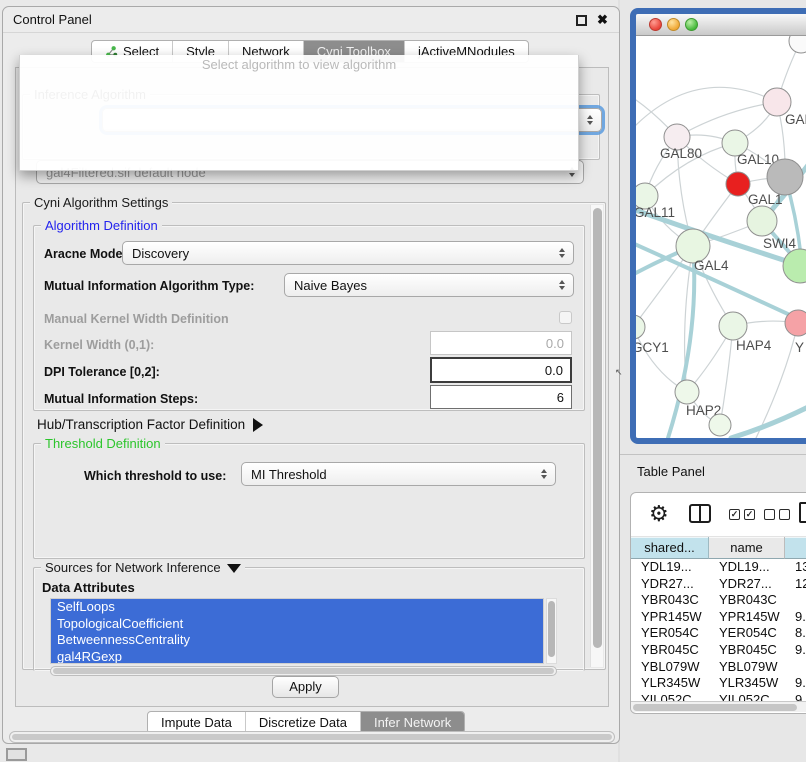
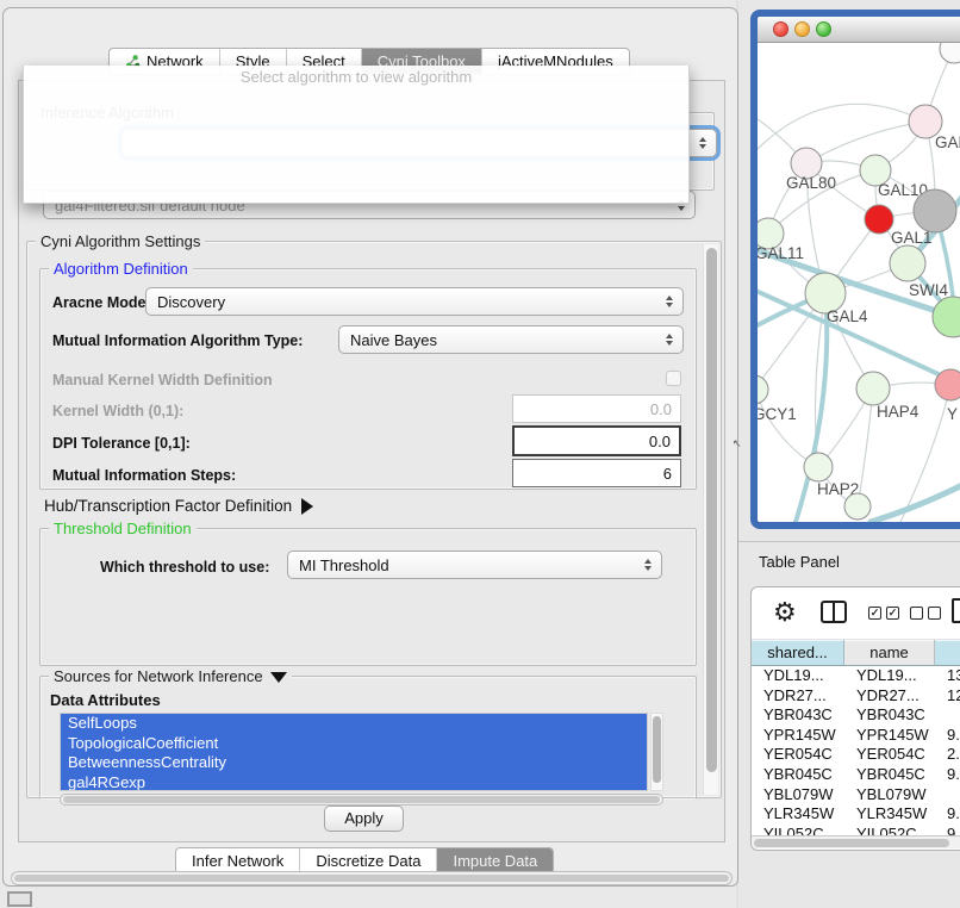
- Control Panel
- ✖
- Select
+ Network
  Style
- Network
+ Select
  Cyni Toolbox
  jActiveMNodules
  gal4Filtered.sif default node
  Cyni Algorithm Settings
  Algorithm Definition
  Aracne Mode
  Discovery
  Mutual Information Algorithm Type:
  Naive Bayes
  Manual Kernel Width Definition
  Kernel Width (0,1):
  0.0
- DPI Tolerance [0,2]:
+ DPI Tolerance [0,1]:
  0.0
  Mutual Information Steps:
  6
  Hub/Transcription Factor Definition
  Threshold Definition
  Which threshold to use:
  MI Threshold
  Sources for Network Inference
  Data Attributes
  SelfLoops
  TopologicalCoefficient
  BetweennessCentrality
  gal4RGexp
  Apply
- Impute Data
+ Infer Network
  Discretize Data
- Infer Network
+ Impute Data
  Select algorithm to view algorithm
  ↖
  GAL80
  GAL10
  GAL1
  GAL11
  SWI4
  GAL4
  GCY1
  HAP4
  Y
  HAP2
  Table Panel
  ⚙
  ✓
  ✓
  shared...
  name
  YDL19...
  YDL19...
  YDR27...
  YDR27...
  YBR043C
  YBR043C
  YPR145W
  YPR145W
  9.
  YER054C
  YER054C
- 8.
+ 2.
  YBR045C
  YBR045C
  9.
  YBL079W
  YBL079W
  YLR345W
  YLR345W
  9.
  YIL052C
  YIL052C
  9.
